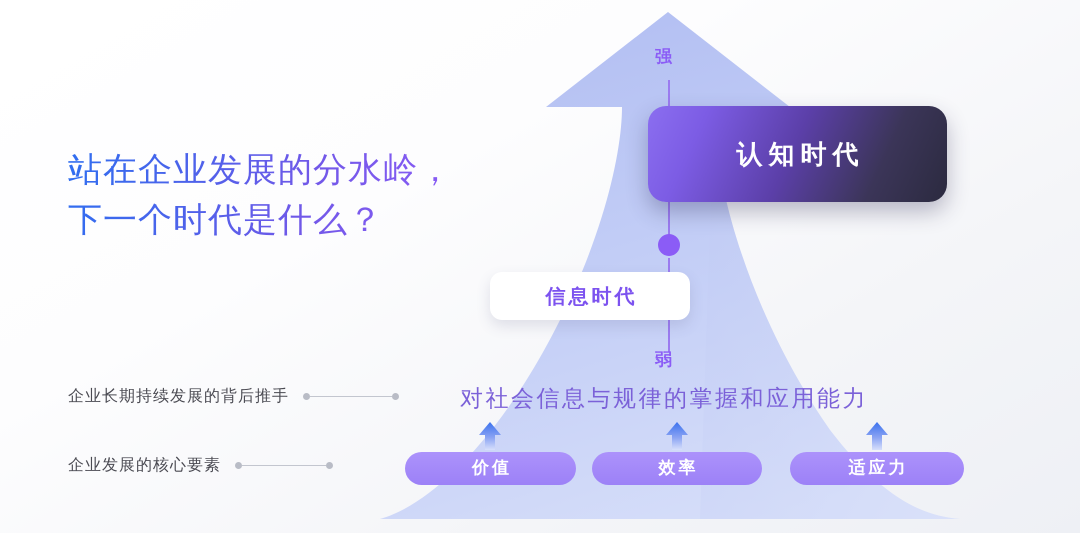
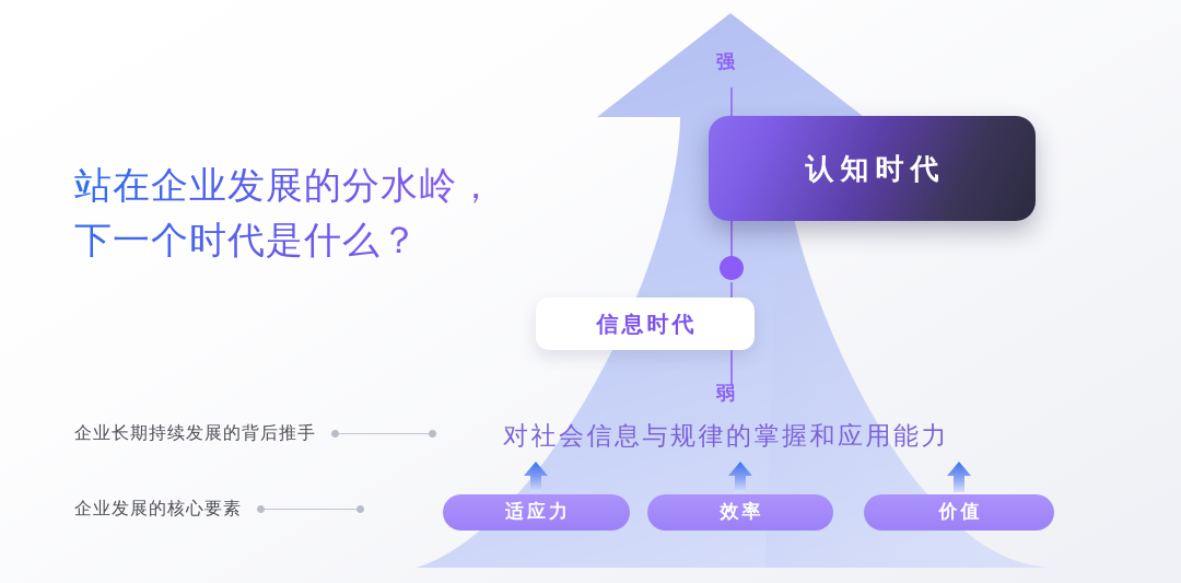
  站在企业发展的分水岭，
  下一个时代是什么？
  强
  弱
  认知时代
  信息时代
  企业长期持续发展的背后推手
  对社会信息与规律的掌握和应用能力
  企业发展的核心要素
- 价值
+ 适应力
  效率
- 适应力
+ 价值
